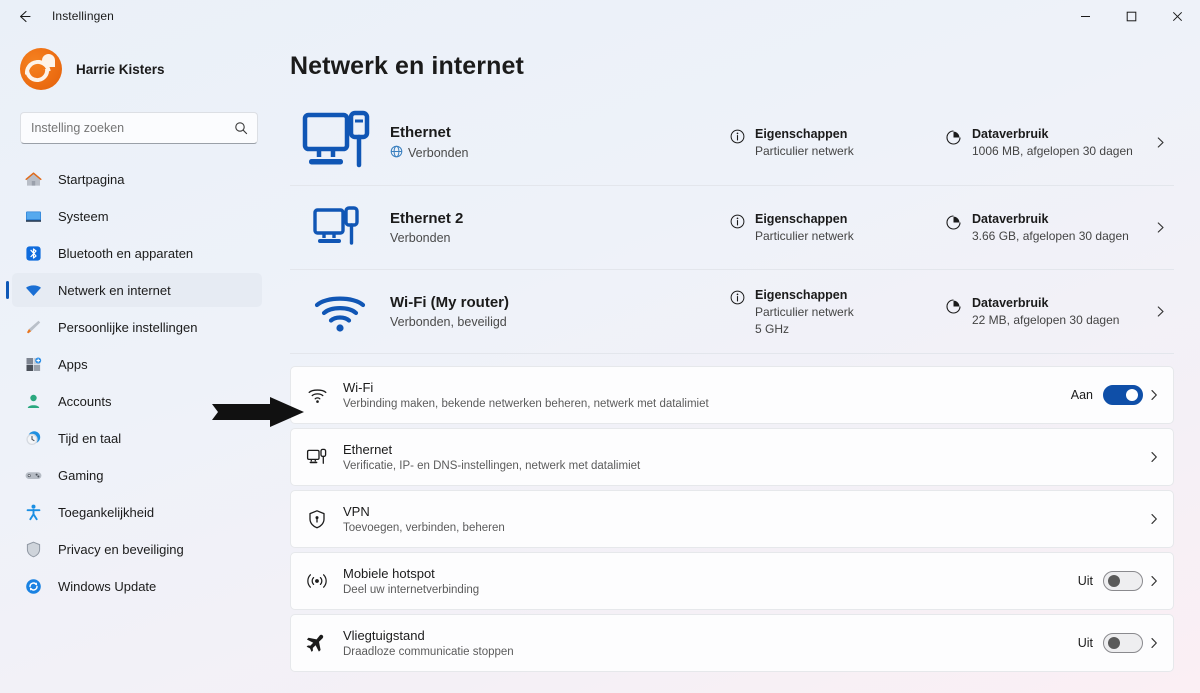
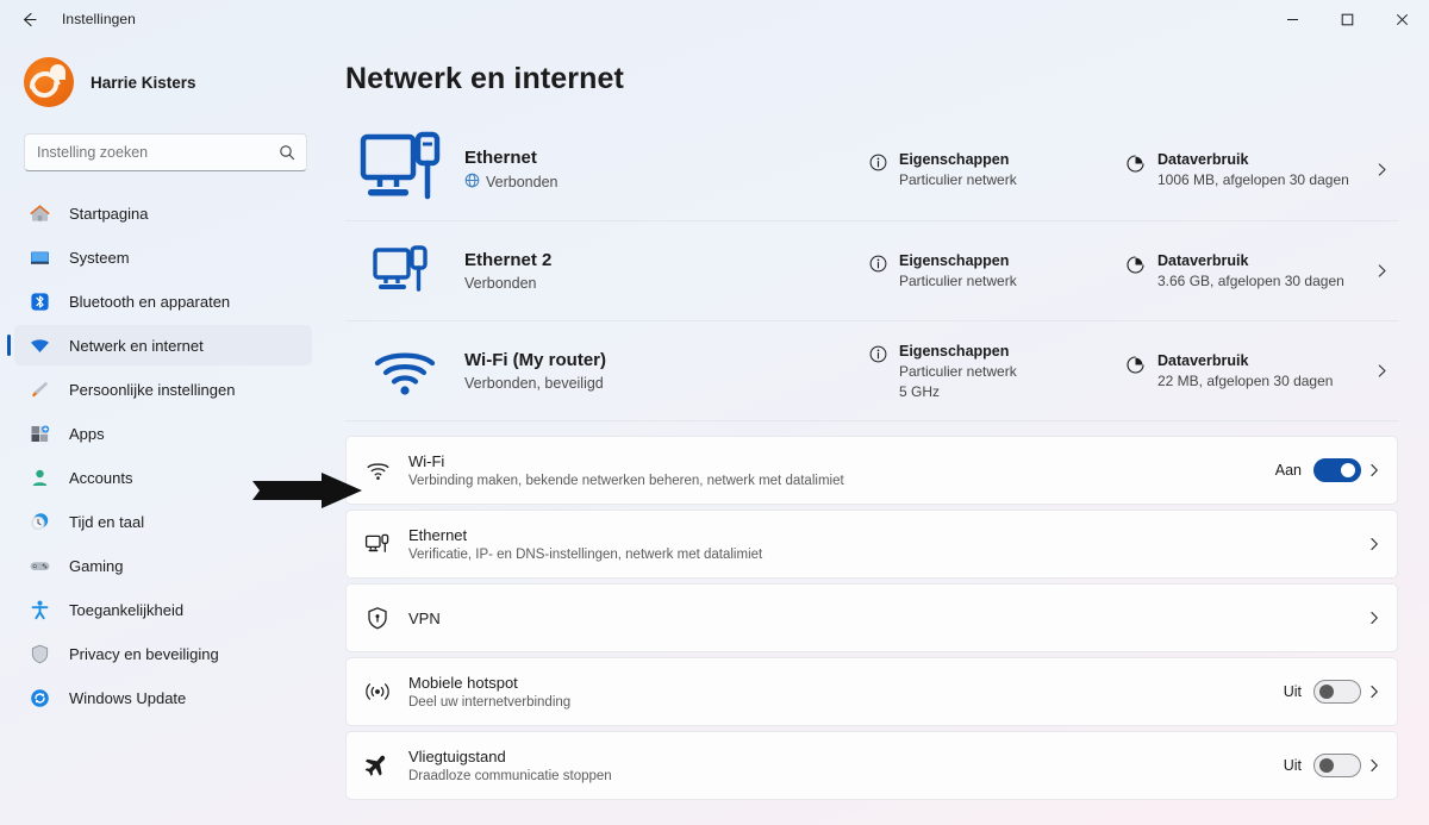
  Instellingen
  Harrie Kisters
  Instelling zoeken
  Startpagina
  Systeem
  Bluetooth en apparaten
  Netwerk en internet
  Persoonlijke instellingen
  Apps
  Accounts
  Tijd en taal
  Gaming
  Toegankelijkheid
  Privacy en beveiliging
  Windows Update
  Netwerk en internet
  Ethernet
  Verbonden
  Eigenschappen
  Particulier netwerk
  Dataverbruik
  1006 MB, afgelopen 30 dagen
  Ethernet 2
  Verbonden
  Eigenschappen
  Particulier netwerk
  Dataverbruik
  3.66 GB, afgelopen 30 dagen
  Wi-Fi (My router)
  Verbonden, beveiligd
  Eigenschappen
  Particulier netwerk
  5 GHz
  Dataverbruik
  22 MB, afgelopen 30 dagen
  Wi-Fi
  Verbinding maken, bekende netwerken beheren, netwerk met datalimiet
  Aan
  Ethernet
  Verificatie, IP- en DNS-instellingen, netwerk met datalimiet
  VPN
- Toevoegen, verbinden, beheren
  Mobiele hotspot
  Deel uw internetverbinding
  Uit
  Vliegtuigstand
  Draadloze communicatie stoppen
  Uit
